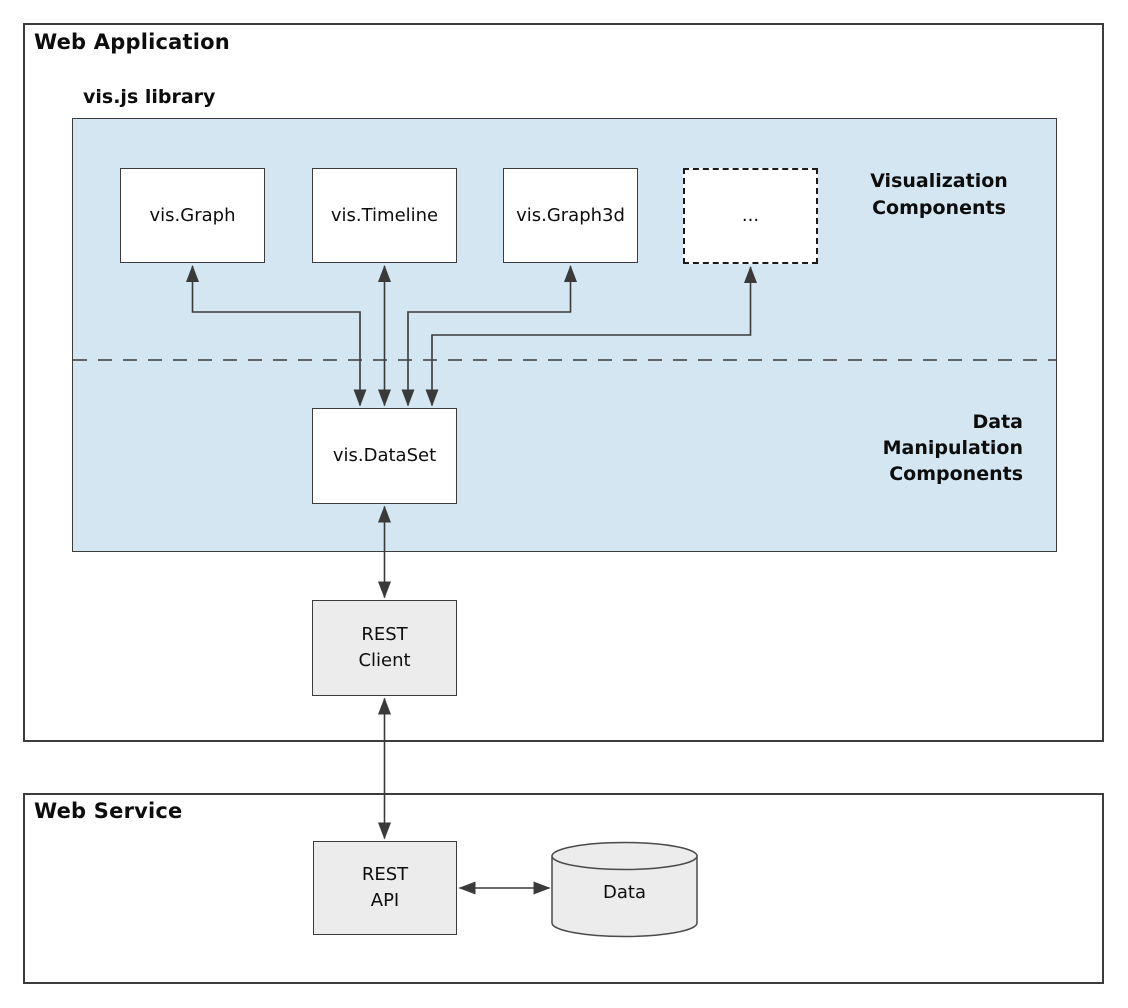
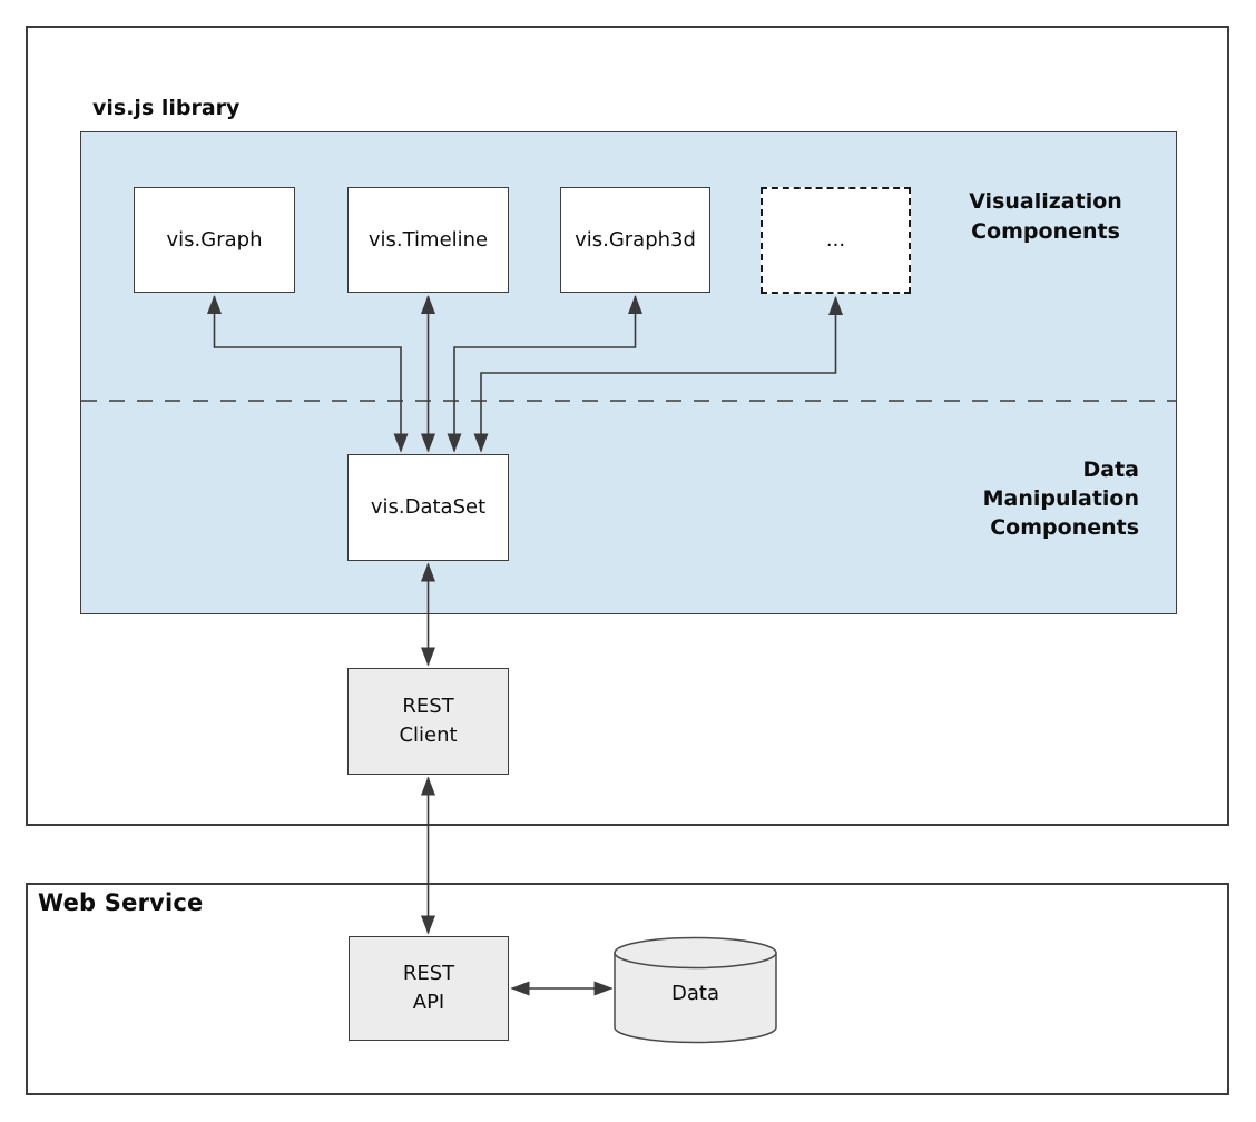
- Web Application
  vis.js library
  vis.Graph
  vis.Timeline
  vis.Graph3d
  ...
  Visualization
  Components
  Data
  Manipulation
  Components
  vis.DataSet
  REST
  Client
  Web Service
  REST
  API
  Data
